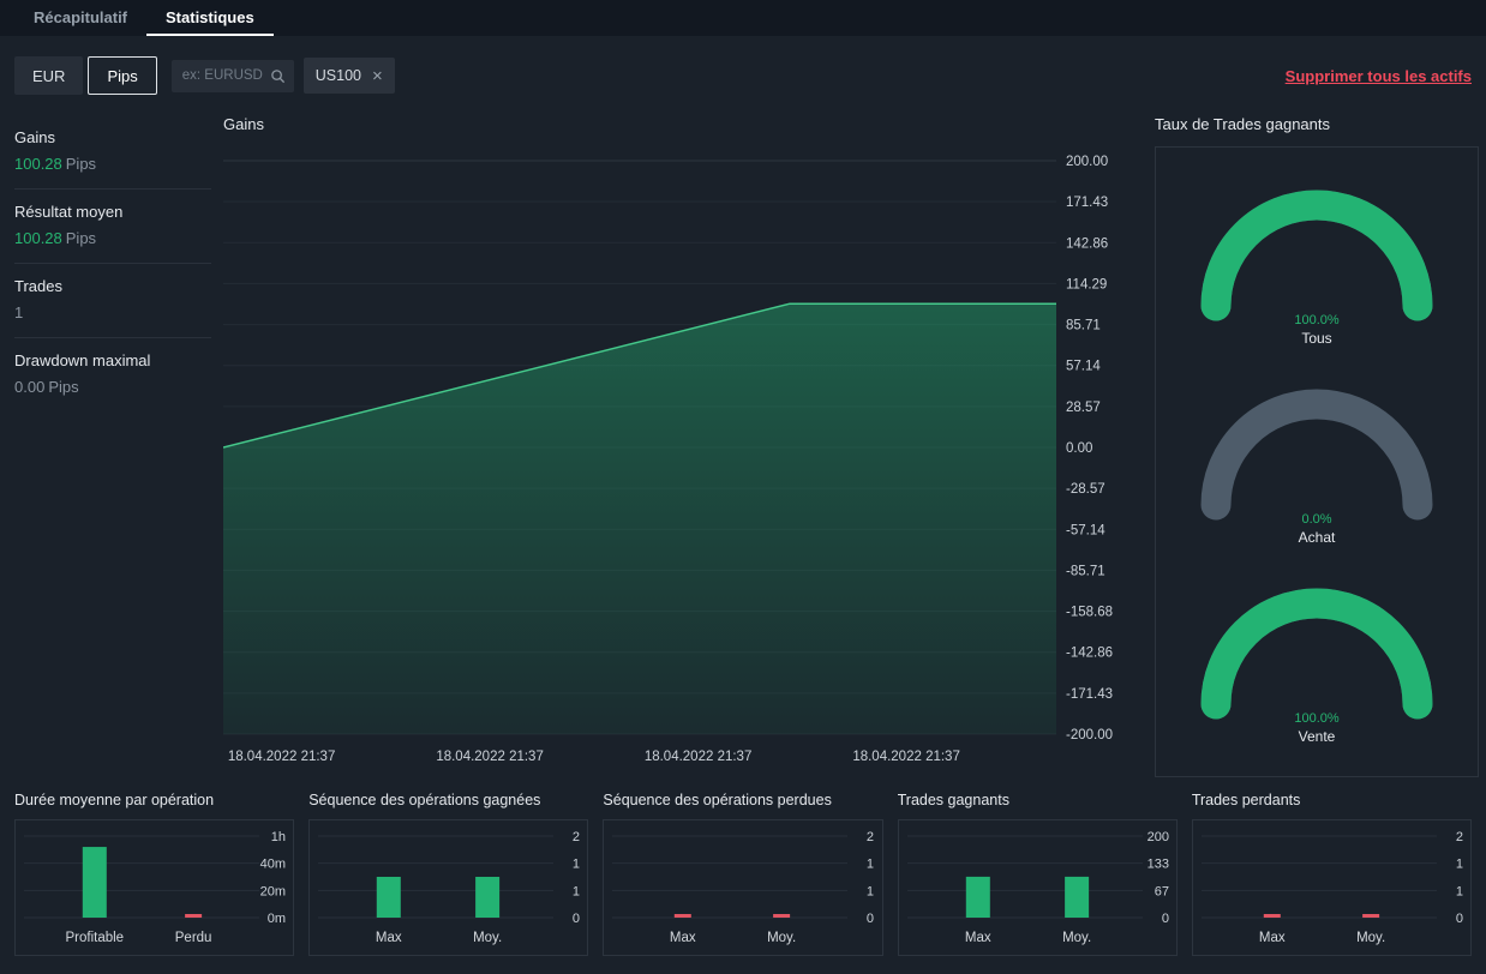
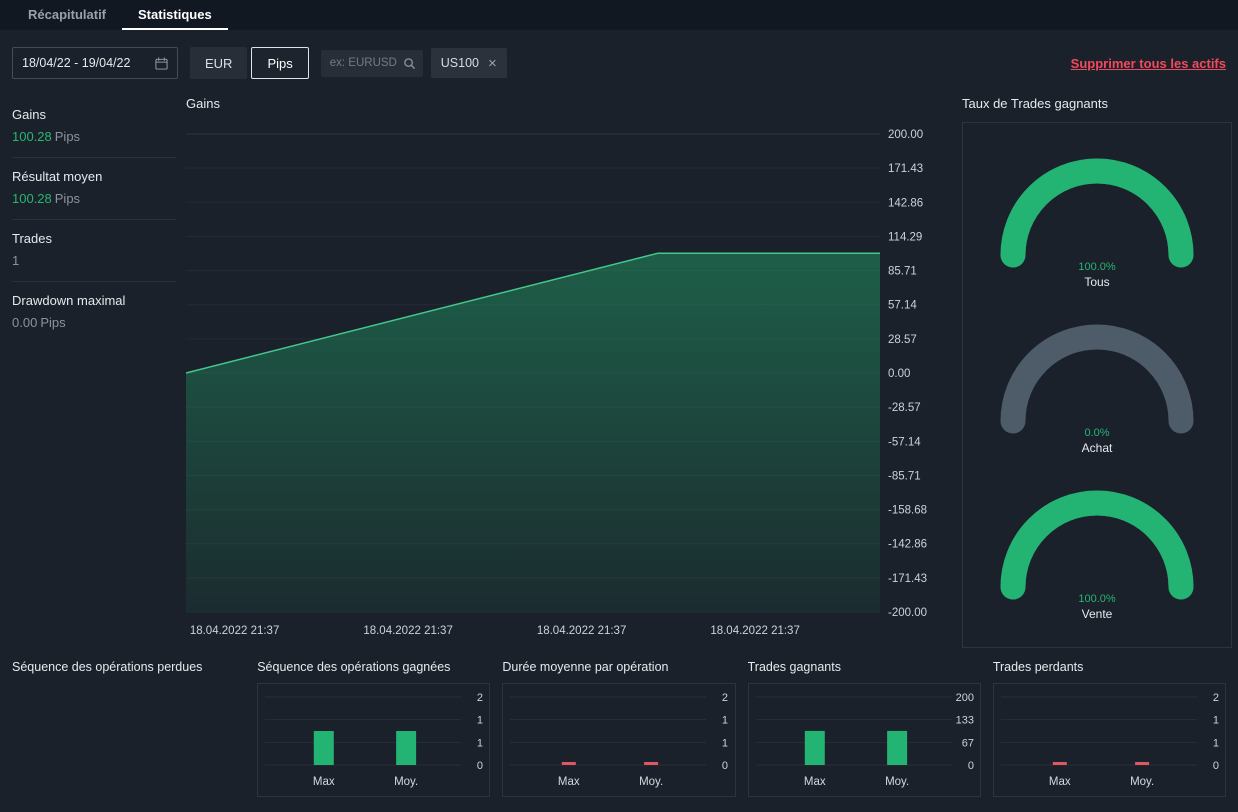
  Récapitulatif
  Statistiques
+ 18/04/22 - 19/04/22
  EUR
  Pips
  ex: EURUSD
  US100
  ×
  Supprimer tous les actifs
  Gains
  100.28 Pips
  Résultat moyen
  100.28 Pips
  Trades
  1
  Drawdown maximal
  0.00 Pips
  Gains
  200.00
  171.43
  142.86
  114.29
  85.71
  57.14
  28.57
  0.00
  -28.57
  -57.14
  -85.71
  -158.68
  -142.86
  -171.43
  -200.00
  18.04.2022 21:37
  18.04.2022 21:37
  18.04.2022 21:37
  18.04.2022 21:37
  Taux de Trades gagnants
  100.0%
  Tous
  0.0%
  Achat
  100.0%
  Vente
- Durée moyenne par opération
+ Séquence des opérations perdues
- 1h
- 40m
- 20m
- 0m
- Profitable
- Perdu
  Séquence des opérations gagnées
  2
  1
  1
  0
  Max
  Moy.
- Séquence des opérations perdues
+ Durée moyenne par opération
  2
  1
  1
  0
  Max
  Moy.
  Trades gagnants
  200
  133
  67
  0
  Max
  Moy.
  Trades perdants
  2
  1
  1
  0
  Max
  Moy.
